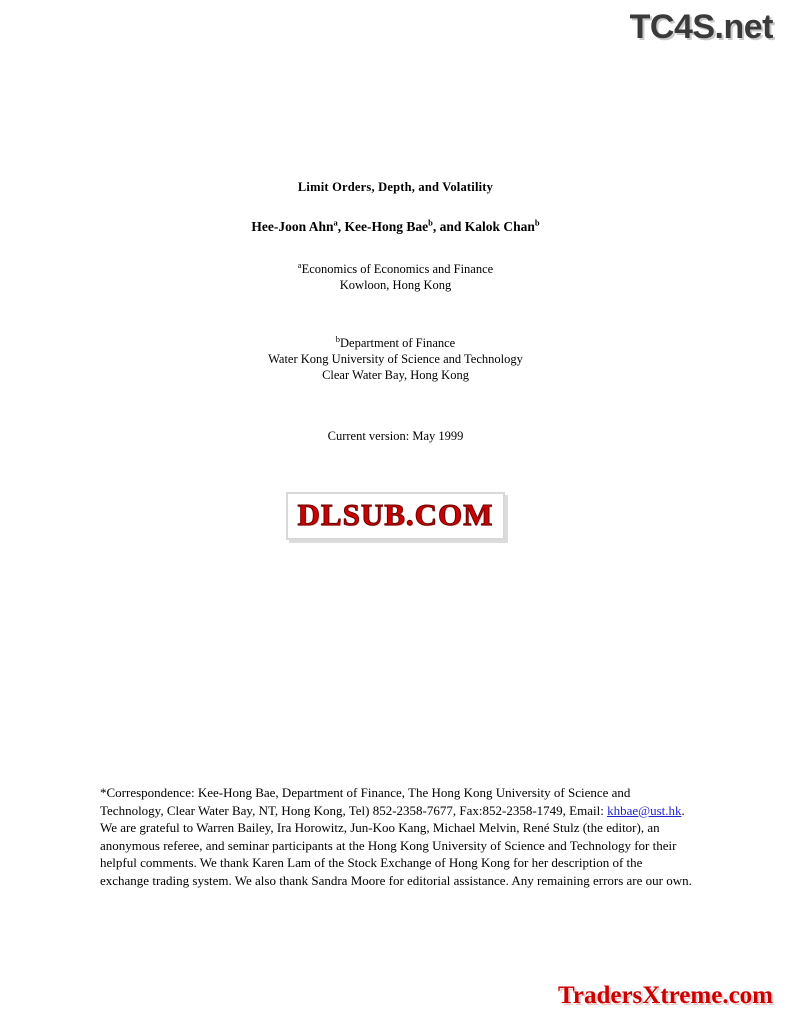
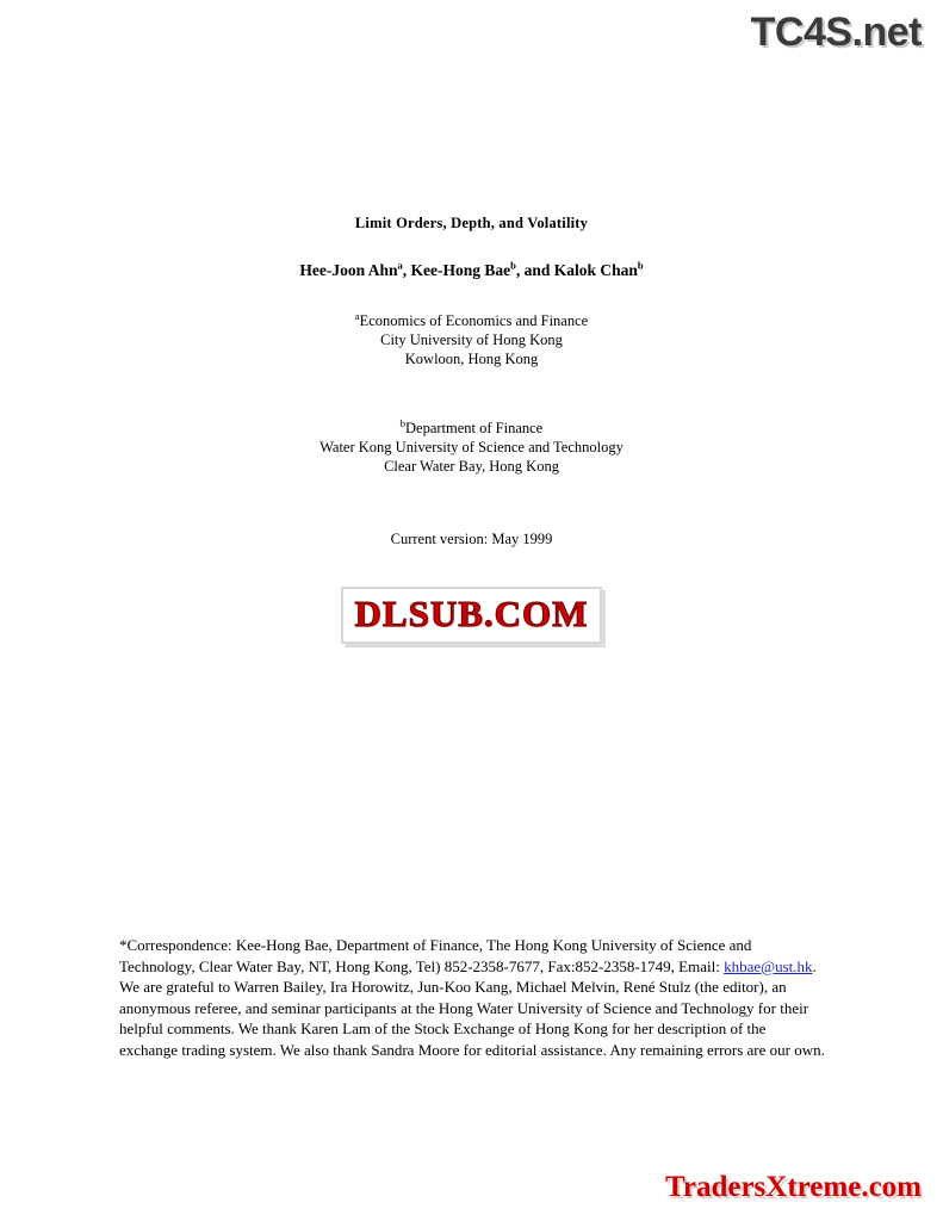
  TC4S.net
  Limit Orders, Depth, and Volatility
  Hee-Joon Ahna, Kee-Hong Baeb, and Kalok Chanb
  aEconomics of Economics and Finance
+ City University of Hong Kong
  Kowloon, Hong Kong
  bDepartment of Finance
  Water Kong University of Science and Technology
  Clear Water Bay, Hong Kong
  Current version: May 1999
  DLSUB.COM
  *Correspondence: Kee-Hong Bae, Department of Finance, The Hong Kong University of Science and Technology, Clear Water Bay, NT, Hong Kong, Tel) 852-2358-7677, Fax:852-2358-1749, Email: khbae@ust.hk.
- We are grateful to Warren Bailey, Ira Horowitz, Jun-Koo Kang, Michael Melvin, René Stulz (the editor), an anonymous referee, and seminar participants at the Hong Kong University of Science and Technology for their helpful comments. We thank Karen Lam of the Stock Exchange of Hong Kong for her description of the exchange trading system. We also thank Sandra Moore for editorial assistance. Any remaining errors are our own.
+ We are grateful to Warren Bailey, Ira Horowitz, Jun-Koo Kang, Michael Melvin, René Stulz (the editor), an anonymous referee, and seminar participants at the Hong Water University of Science and Technology for their helpful comments. We thank Karen Lam of the Stock Exchange of Hong Kong for her description of the exchange trading system. We also thank Sandra Moore for editorial assistance. Any remaining errors are our own.
  TradersXtreme.com
